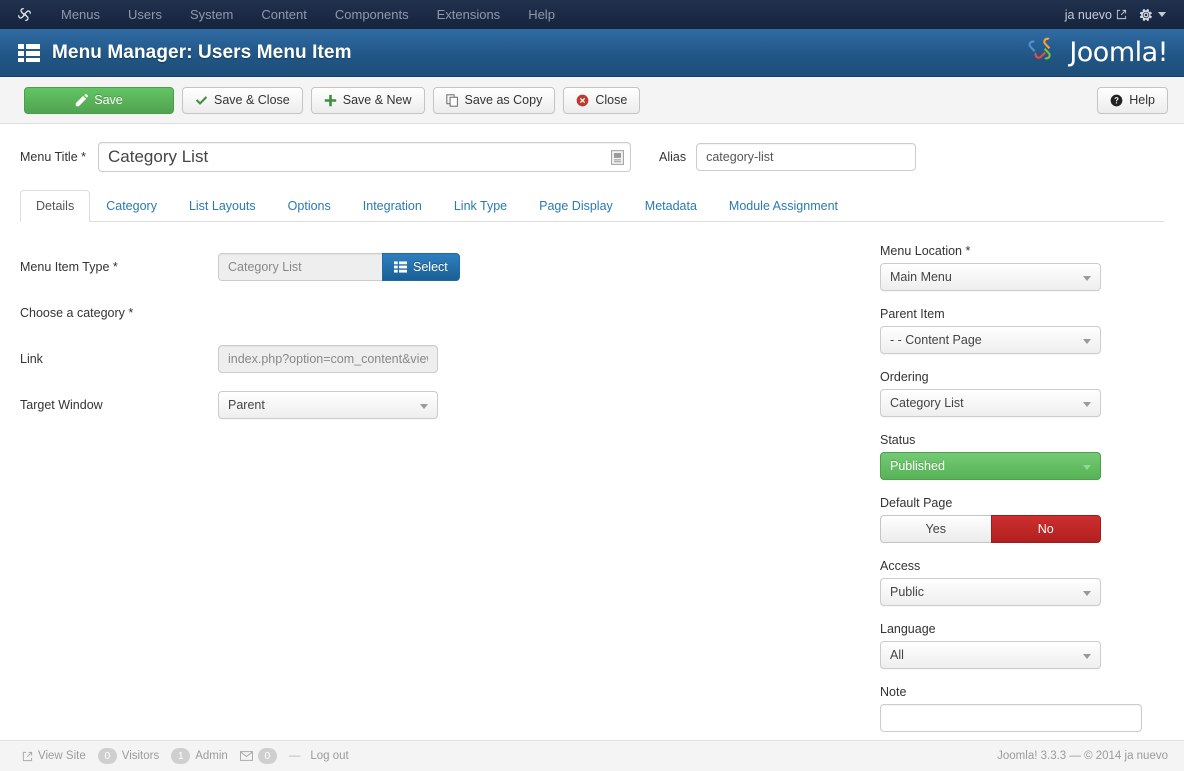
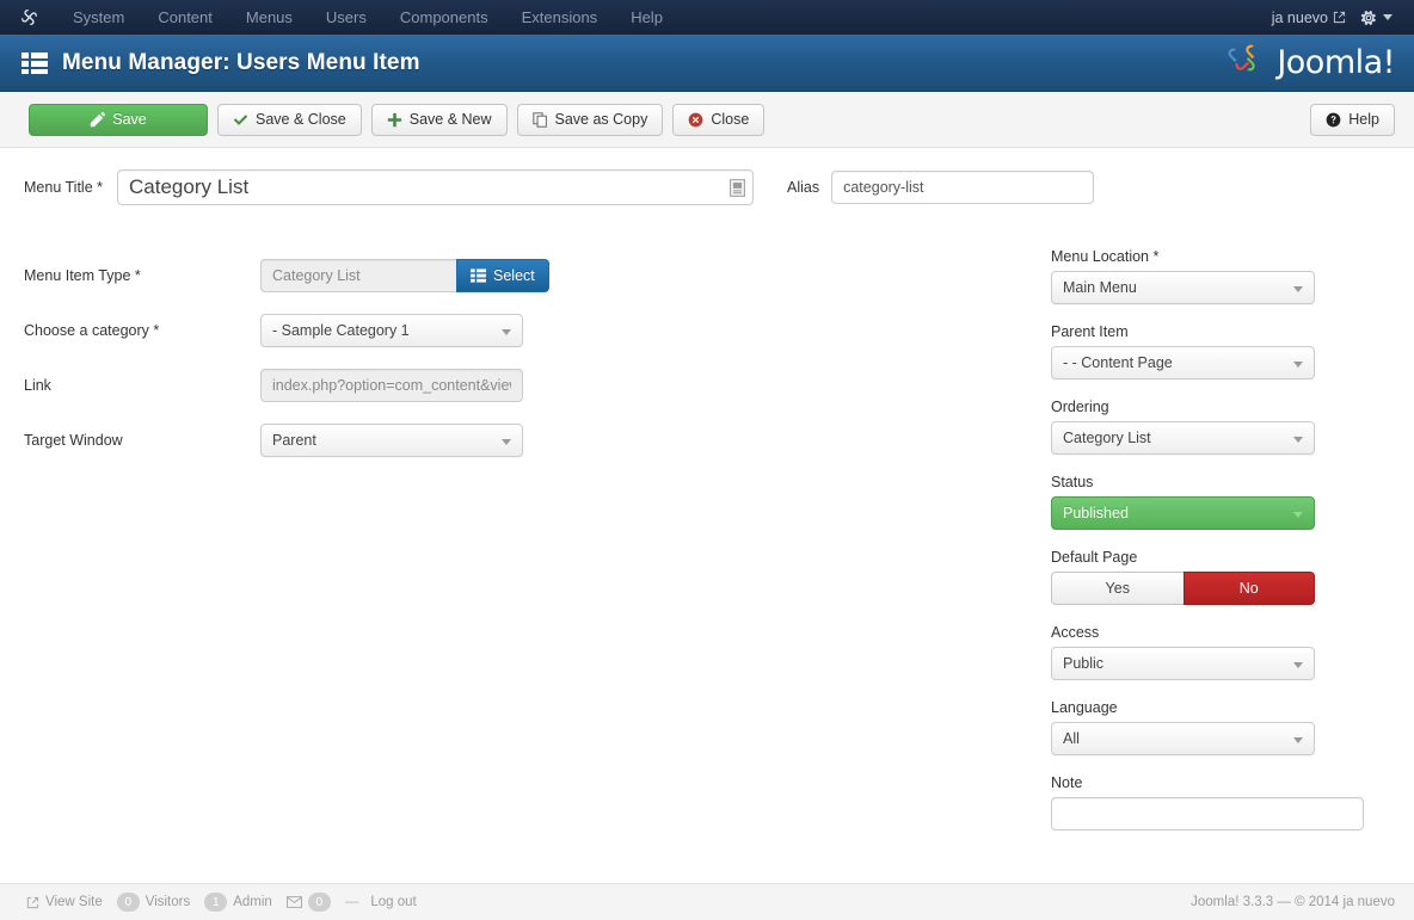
- Menus
+ System
- Users
+ Content
- System
+ Menus
- Content
+ Users
  Components
  Extensions
  Help
  ja nuevo
  Menu Manager: Users Menu Item
  Joomla!
  Save
  Save & Close
  Save & New
  Save as Copy
  Close
  Help
  Menu Title *
  Category List
  Alias
  category-list
- Details
- Category
- List Layouts
- Options
- Integration
- Link Type
- Page Display
- Metadata
- Module Assignment
  Menu Item Type *
  Category List
  Select
  Choose a category *
+ - Sample Category 1
  Link
  Target Window
  Parent
  Menu Location *
  Main Menu
  Parent Item
  - - Content Page
  Ordering
  Category List
  Status
  Published
  Default Page
  Yes
  No
  Access
  Public
  Language
  All
  Note
  View Site
  0
  Visitors
  1
  Admin
  0
  —
  Log out
  Joomla! 3.3.3 — © 2014 ja nuevo
